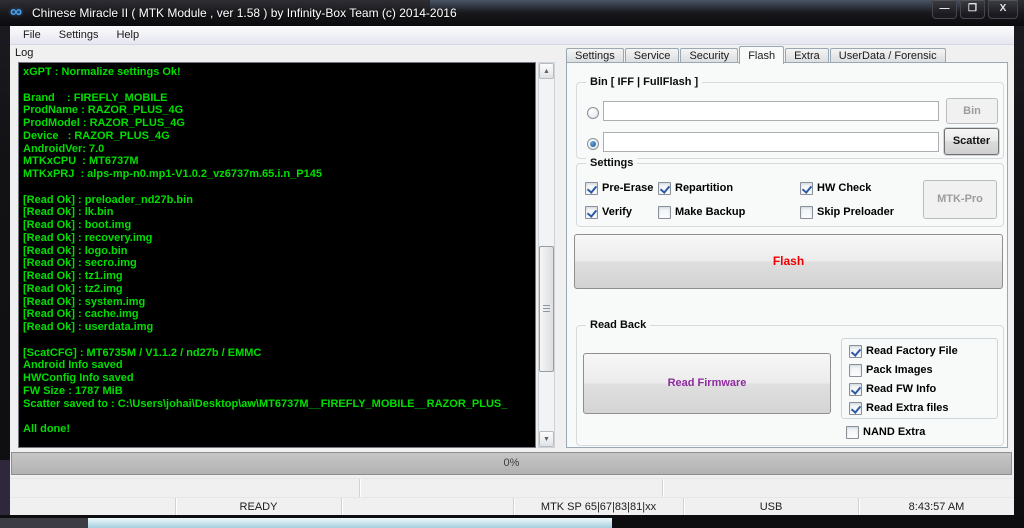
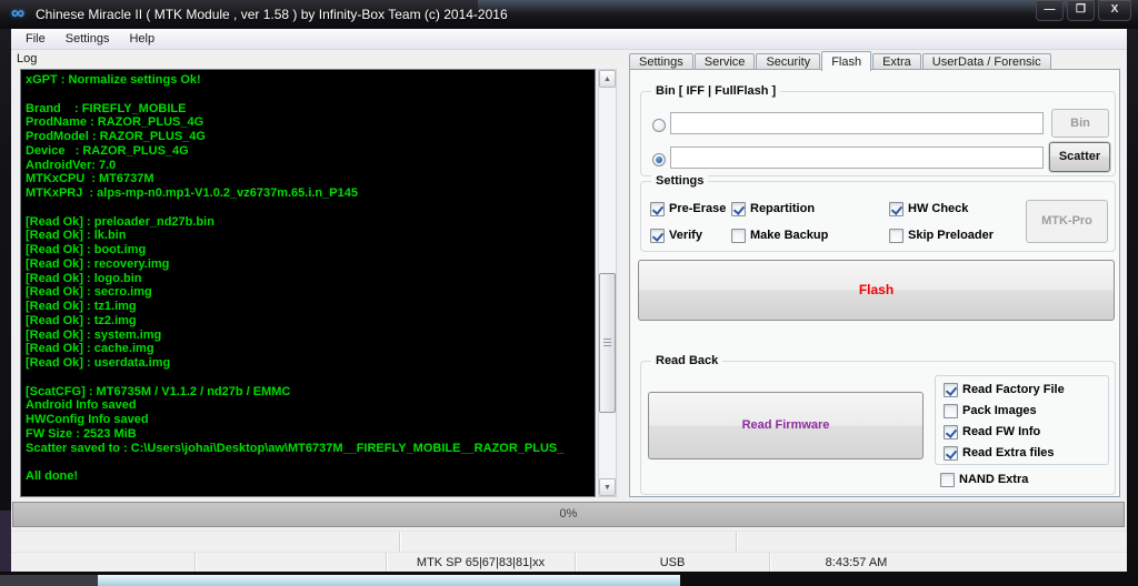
  ∞
  Chinese Miracle II ( MTK Module , ver 1.58 ) by Infinity-Box Team (c) 2014-2016
  —
  ❐
  X
  File
  Settings
  Help
  Log
  xGPT : Normalize settings Ok!
  Brand : FIREFLY_MOBILE
  ProdName : RAZOR_PLUS_4G
  ProdModel : RAZOR_PLUS_4G
  Device : RAZOR_PLUS_4G
  AndroidVer: 7.0
  MTKxCPU : MT6737M
  MTKxPRJ : alps-mp-n0.mp1-V1.0.2_vz6737m.65.i.n_P145
  [Read Ok] : preloader_nd27b.bin
  [Read Ok] : lk.bin
  [Read Ok] : boot.img
  [Read Ok] : recovery.img
  [Read Ok] : logo.bin
  [Read Ok] : secro.img
  [Read Ok] : tz1.img
  [Read Ok] : tz2.img
  [Read Ok] : system.img
  [Read Ok] : cache.img
  [Read Ok] : userdata.img
  [ScatCFG] : MT6735M / V1.1.2 / nd27b / EMMC
  Android Info saved
  HWConfig Info saved
- FW Size : 1787 MiB
+ FW Size : 2523 MiB
  Scatter saved to : C:\Users\johai\Desktop\aw\MT6737M__FIREFLY_MOBILE__RAZOR_PLUS_
  All done!
  Settings
  Service
  Security
  Flash
  Extra
  UserData / Forensic
  Bin [ IFF | FullFlash ]
  Bin
  Scatter
  Settings
  Pre-Erase
  Repartition
  HW Check
  Verify
  Make Backup
  Skip Preloader
  MTK-Pro
  Flash
  Read Back
  Read Firmware
  Read Factory File
  Pack Images
  Read FW Info
  Read Extra files
  NAND Extra
  0%
- READY
  MTK SP 65|67|83|81|xx
  USB
  8:43:57 AM
